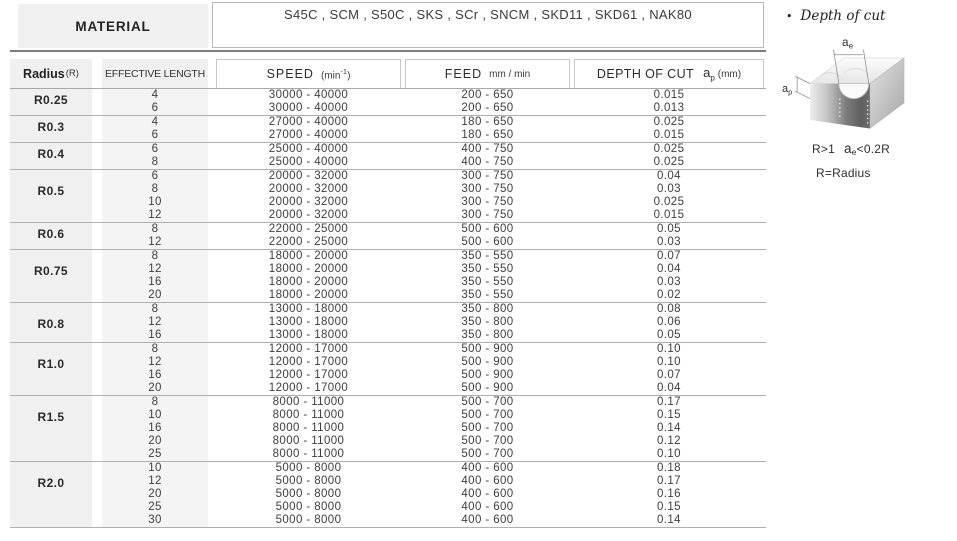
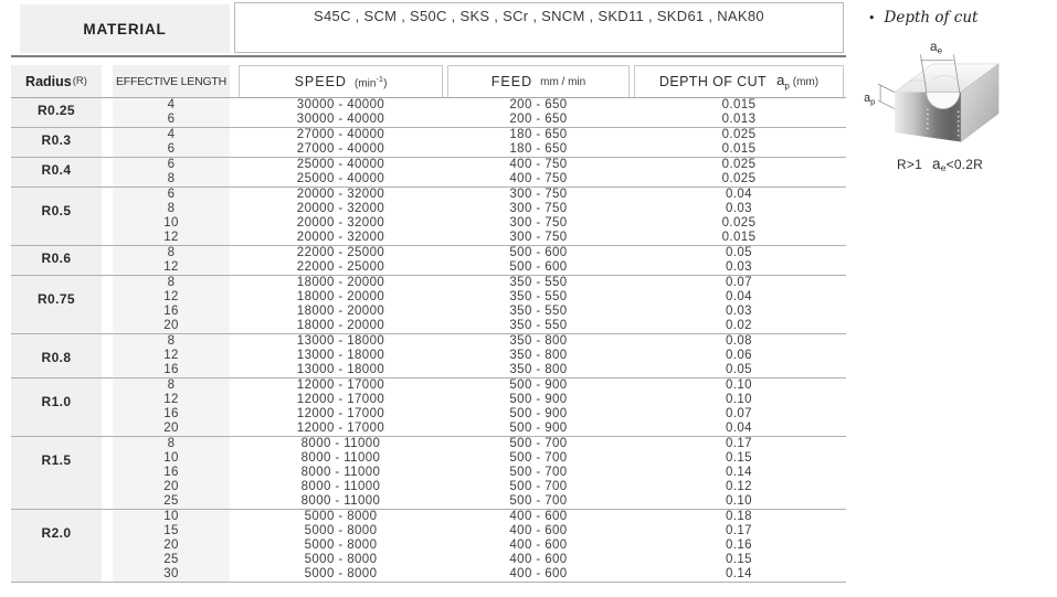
  MATERIAL
  S45C , SCM , S50C , SKS , SCr , SNCM , SKD11 , SKD61 , NAK80
  Radius(R)		EFFECTIVE LENGTH		SPEED (min-1)	FEED mm / min	DEPTH OF CUT ap (mm)
  R0.25		4		30000 - 40000	200 - 650	0.015
  6		30000 - 40000	200 - 650	0.013
  R0.3		4		27000 - 40000	180 - 650	0.025
  6		27000 - 40000	180 - 650	0.015
  R0.4		6		25000 - 40000	400 - 750	0.025
  8		25000 - 40000	400 - 750	0.025
  R0.5		6		20000 - 32000	300 - 750	0.04
  8		20000 - 32000	300 - 750	0.03
  10		20000 - 32000	300 - 750	0.025
  12		20000 - 32000	300 - 750	0.015
  R0.6		8		22000 - 25000	500 - 600	0.05
  12		22000 - 25000	500 - 600	0.03
  R0.75		8		18000 - 20000	350 - 550	0.07
  12		18000 - 20000	350 - 550	0.04
  16		18000 - 20000	350 - 550	0.03
  20		18000 - 20000	350 - 550	0.02
  R0.8		8		13000 - 18000	350 - 800	0.08
  12		13000 - 18000	350 - 800	0.06
  16		13000 - 18000	350 - 800	0.05
  R1.0		8		12000 - 17000	500 - 900	0.10
  12		12000 - 17000	500 - 900	0.10
  16		12000 - 17000	500 - 900	0.07
  20		12000 - 17000	500 - 900	0.04
  R1.5		8		8000 - 11000	500 - 700	0.17
  10		8000 - 11000	500 - 700	0.15
  16		8000 - 11000	500 - 700	0.14
  20		8000 - 11000	500 - 700	0.12
  25		8000 - 11000	500 - 700	0.10
  R2.0		10		5000 - 8000	400 - 600	0.18
- 12		5000 - 8000	400 - 600	0.17
+ 15		5000 - 8000	400 - 600	0.17
  20		5000 - 8000	400 - 600	0.16
  25		5000 - 8000	400 - 600	0.15
  30		5000 - 8000	400 - 600	0.14
  • Depth of cut
  ae
  ap
  R>1 ae<0.2R
- R=Radius
